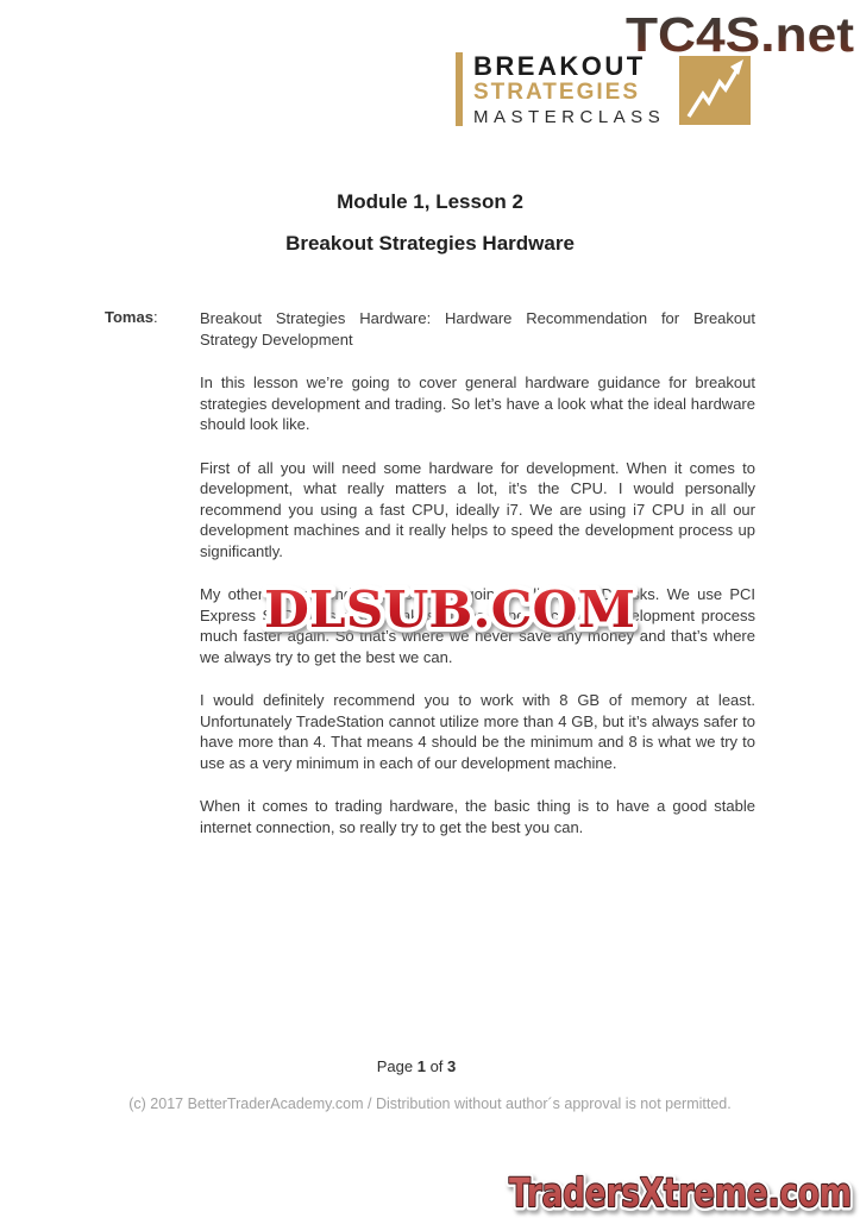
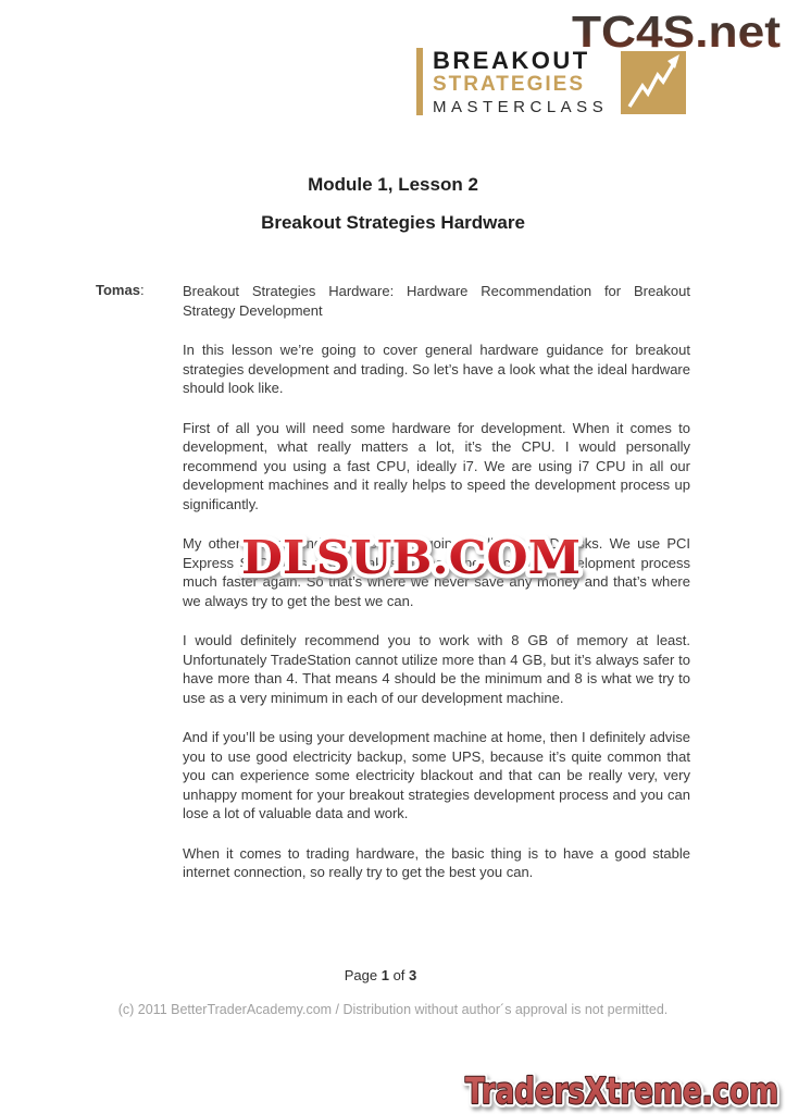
  TC4S.net
  BREAKOUT
  STRATEGIES
  MASTERCLASS
  Module 1, Lesson 2
  Breakout Strategies Hardware
  Tomas:
  Breakout Strategies Hardware: Hardware Recommendation for Breakout Strategy Development
  In this lesson we’re going to cover general hardware guidance for breakout strategies development and trading. So let’s have a look what the ideal hardware should look like.
  First of all you will need some hardware for development. When it comes to development, what really matters a lot, it’s the CPU. I would personally recommend you using a fast CPU, ideally i7. We are using i7 CPU in all our development machines and it really helps to speed the development process up significantly.
  My other recommendation would be going really for SSD disks. We use PCI Express SSD disks and it makes all the experience and development process much faster again. So that’s where we never save any money and that’s where we always try to get the best we can.
  I would definitely recommend you to work with 8 GB of memory at least. Unfortunately TradeStation cannot utilize more than 4 GB, but it’s always safer to have more than 4. That means 4 should be the minimum and 8 is what we try to use as a very minimum in each of our development machine.
+ And if you’ll be using your development machine at home, then I definitely advise you to use good electricity backup, some UPS, because it’s quite common that you can experience some electricity blackout and that can be really very, very unhappy moment for your breakout strategies development process and you can lose a lot of valuable data and work.
  When it comes to trading hardware, the basic thing is to have a good stable internet connection, so really try to get the best you can.
  DLSUB.COM
  Page 1 of 3
- (c) 2017 BetterTraderAcademy.com / Distribution without author´s approval is not permitted.
+ (c) 2011 BetterTraderAcademy.com / Distribution without author´s approval is not permitted.
  TradersXtreme.com
